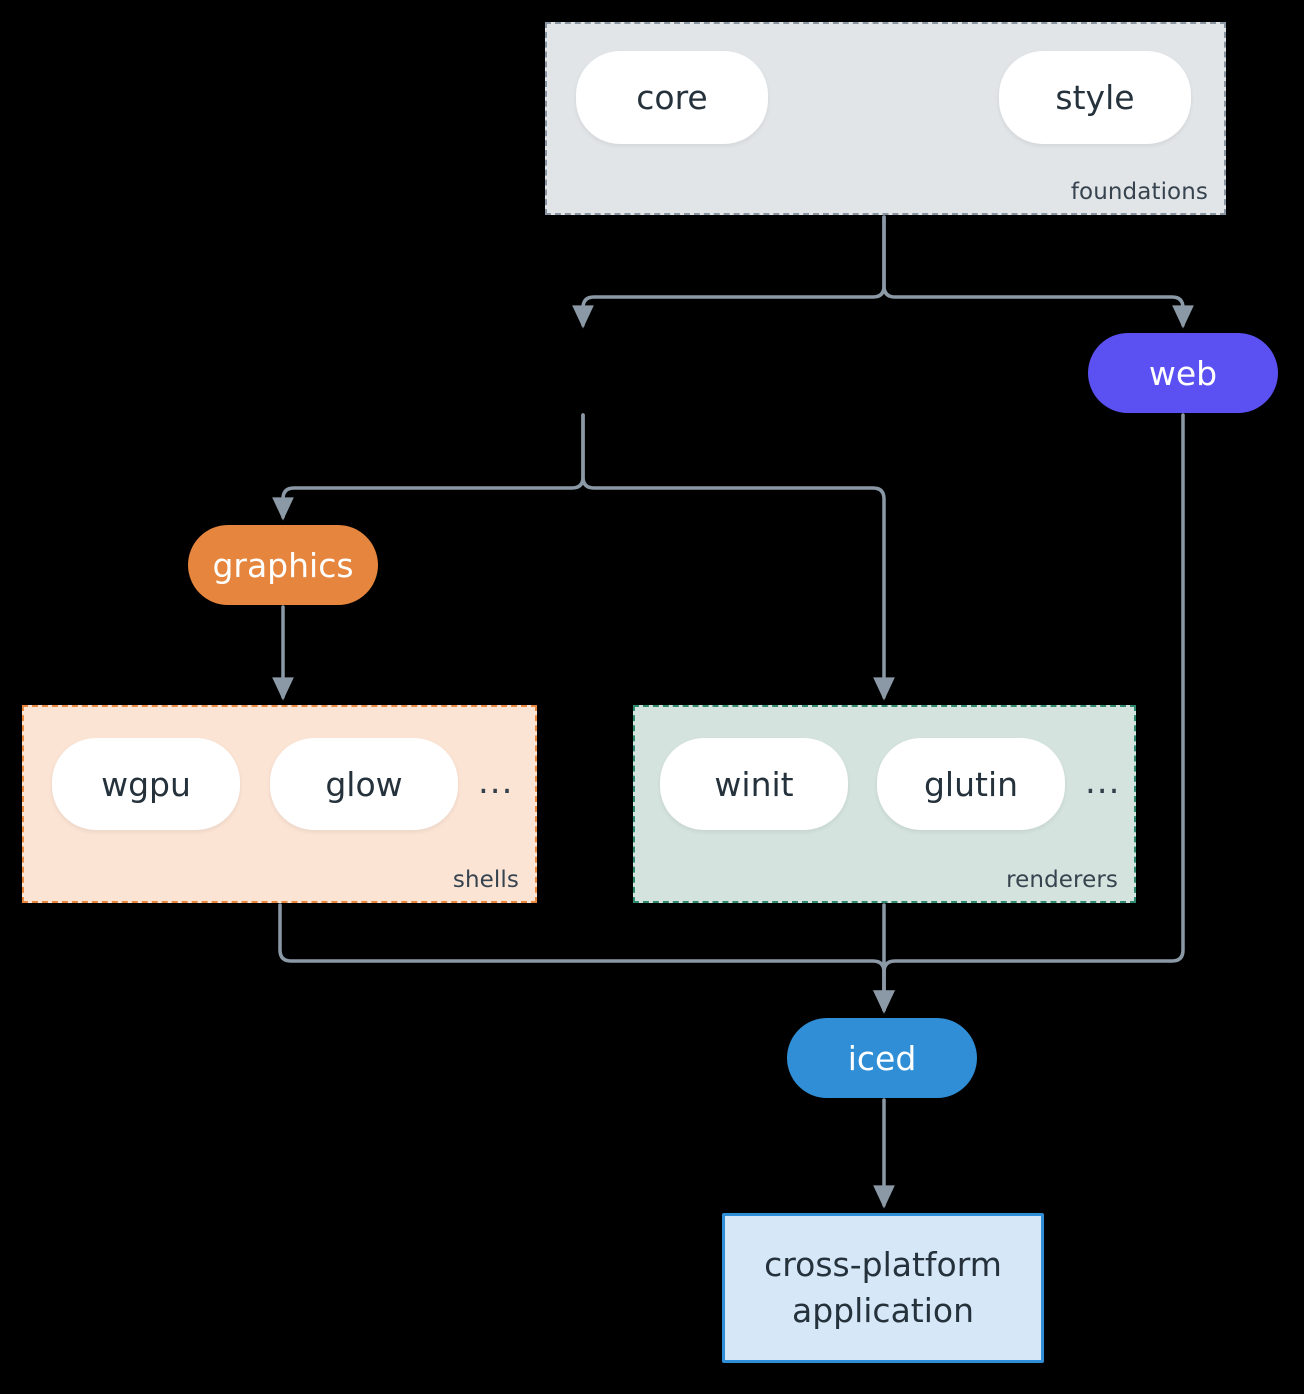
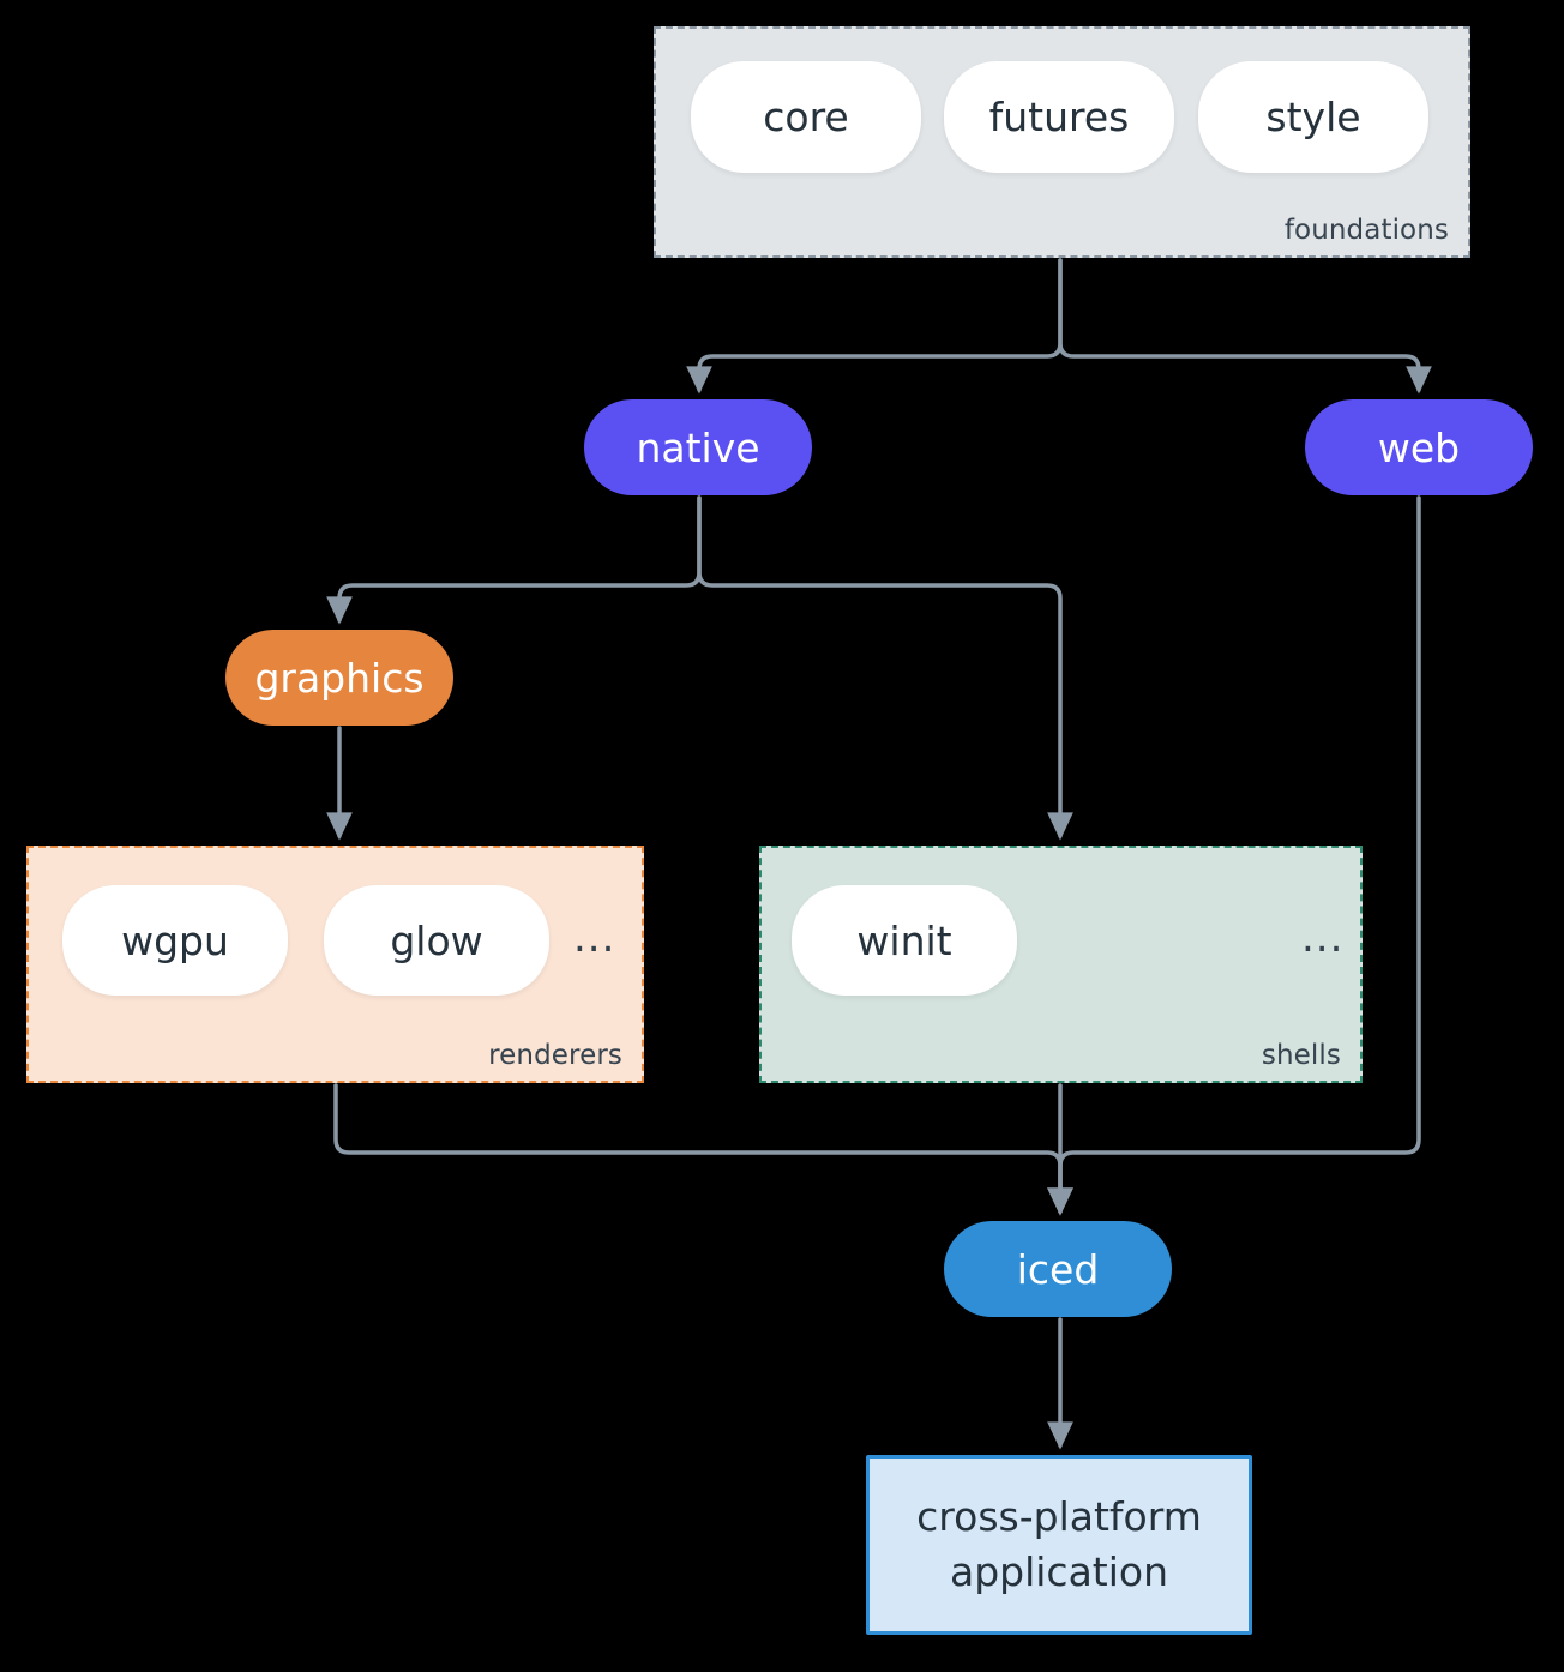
  core
+ futures
  style
  foundations
  wgpu
  glow
  ...
- shells
+ renderers
  winit
- glutin
  ...
- renderers
+ shells
+ native
  web
  graphics
  iced
  cross-platform
  application
